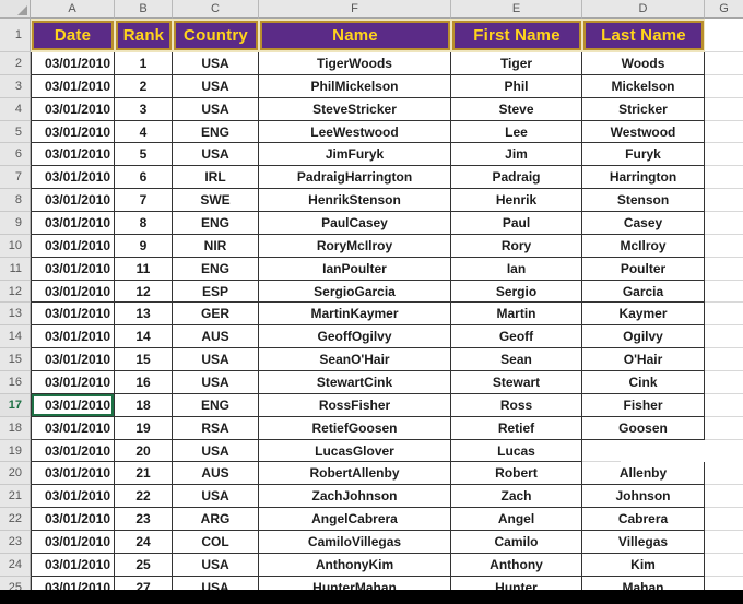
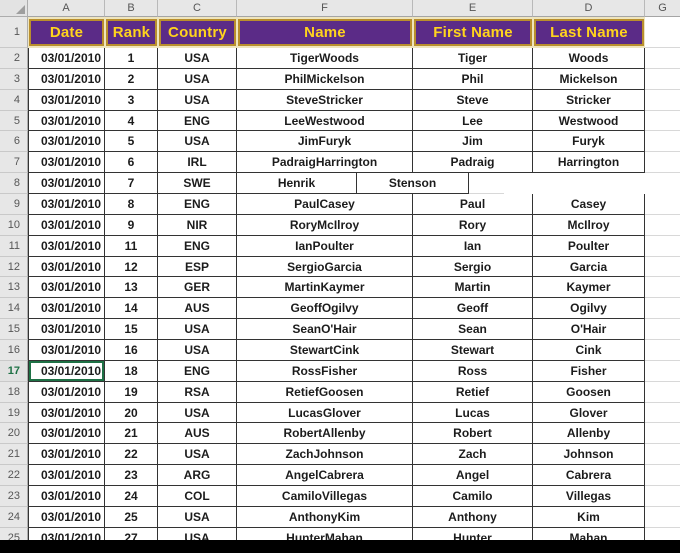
  A
  B
  C
  F
  E
  D
  G
  1
  Date
  Rank
  Country
  Name
  First Name
  Last Name
  2
  03/01/2010
  1
  USA
  TigerWoods
  Tiger
  Woods
  3
  03/01/2010
  2
  USA
  PhilMickelson
  Phil
  Mickelson
  4
  03/01/2010
  3
  USA
  SteveStricker
  Steve
  Stricker
  5
  03/01/2010
  4
  ENG
  LeeWestwood
  Lee
  Westwood
  6
  03/01/2010
  5
  USA
  JimFuryk
  Jim
  Furyk
  7
  03/01/2010
  6
  IRL
  PadraigHarrington
  Padraig
  Harrington
  8
  03/01/2010
  7
  SWE
- HenrikStenson
  Henrik
  Stenson
  9
  03/01/2010
  8
  ENG
  PaulCasey
  Paul
  Casey
  10
  03/01/2010
  9
  NIR
  RoryMcIlroy
  Rory
  McIlroy
  11
  03/01/2010
  11
  ENG
  IanPoulter
  Ian
  Poulter
  12
  03/01/2010
  12
  ESP
  SergioGarcia
  Sergio
  Garcia
  13
  03/01/2010
  13
  GER
  MartinKaymer
  Martin
  Kaymer
  14
  03/01/2010
  14
  AUS
  GeoffOgilvy
  Geoff
  Ogilvy
  15
  03/01/2010
  15
  USA
  SeanO'Hair
  Sean
  O'Hair
  16
  03/01/2010
  16
  USA
  StewartCink
  Stewart
  Cink
  17
  03/01/2010
  18
  ENG
  RossFisher
  Ross
  Fisher
  18
  03/01/2010
  19
  RSA
  RetiefGoosen
  Retief
  Goosen
  19
  03/01/2010
  20
  USA
  LucasGlover
  Lucas
+ Glover
  20
  03/01/2010
  21
  AUS
  RobertAllenby
  Robert
  Allenby
  21
  03/01/2010
  22
  USA
  ZachJohnson
  Zach
  Johnson
  22
  03/01/2010
  23
  ARG
  AngelCabrera
  Angel
  Cabrera
  23
  03/01/2010
  24
  COL
  CamiloVillegas
  Camilo
  Villegas
  24
  03/01/2010
  25
  USA
  AnthonyKim
  Anthony
  Kim
  25
  03/01/2010
  27
  USA
  HunterMahan
  Hunter
  Mahan
